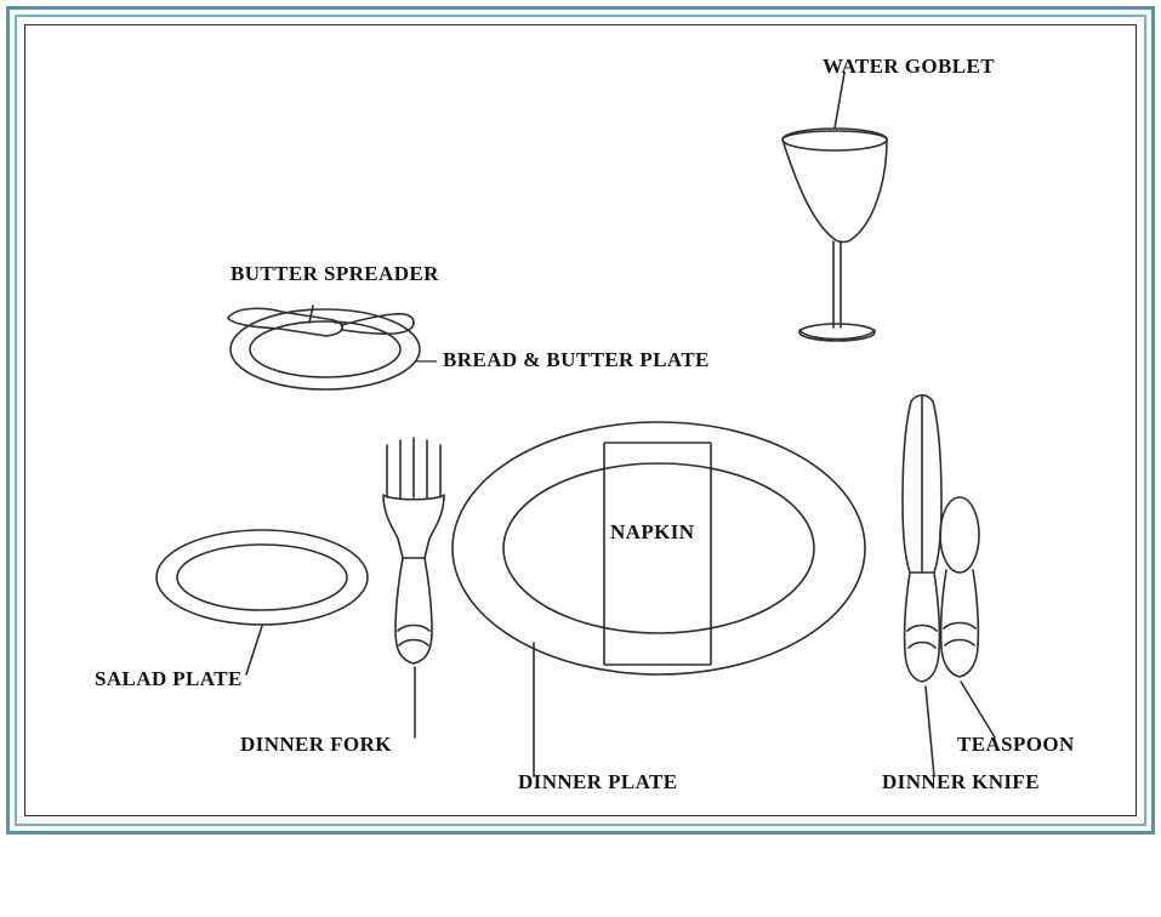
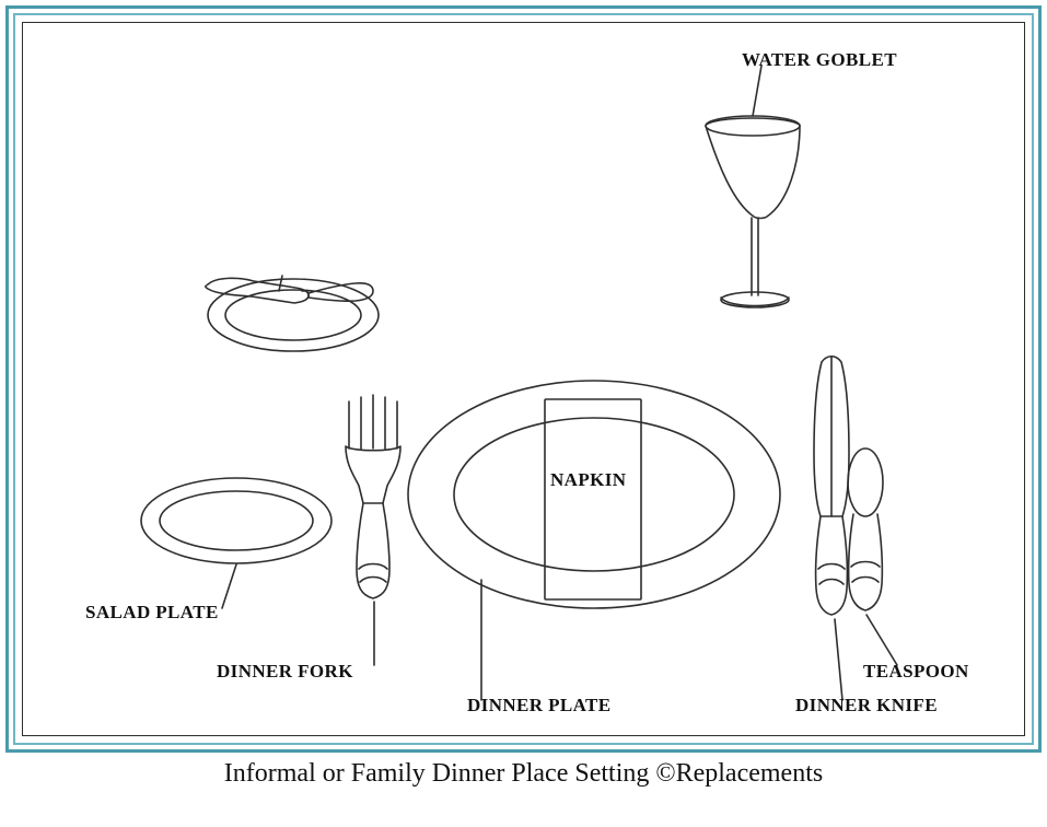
  WATER GOBLET
- BUTTER SPREADER
- — BREAD & BUTTER PLATE
  NAPKIN
  SALAD PLATE
  DINNER FORK
  DINNER PLATE
  DINNER KNIFE
  TEASPOON
+ Informal or Family Dinner Place Setting ©Replacements
